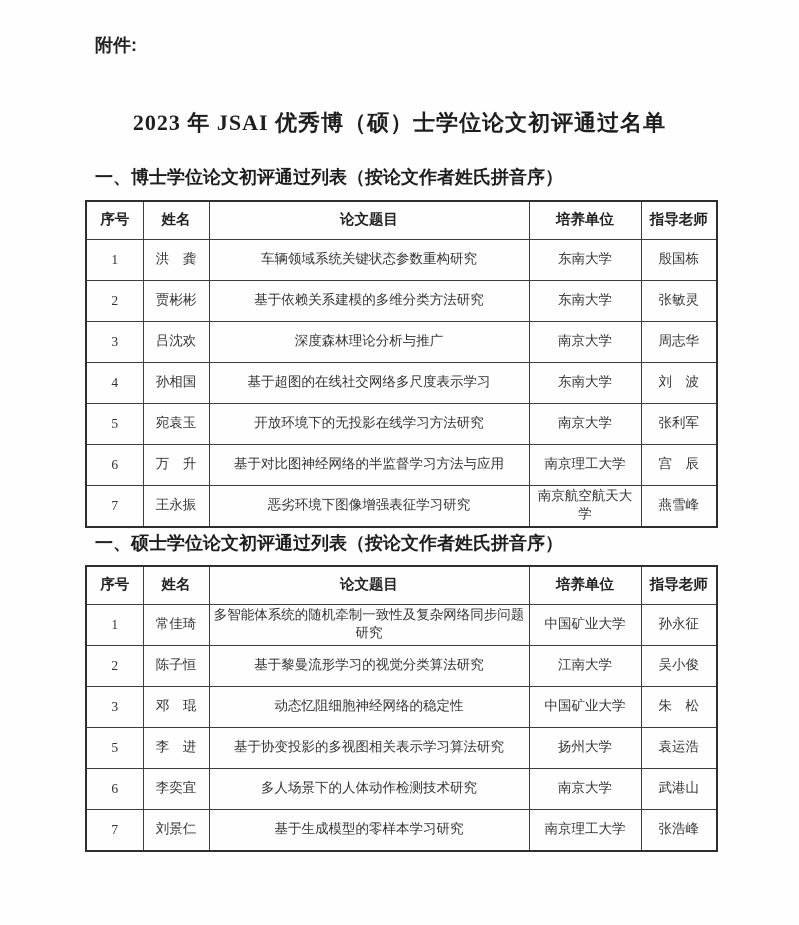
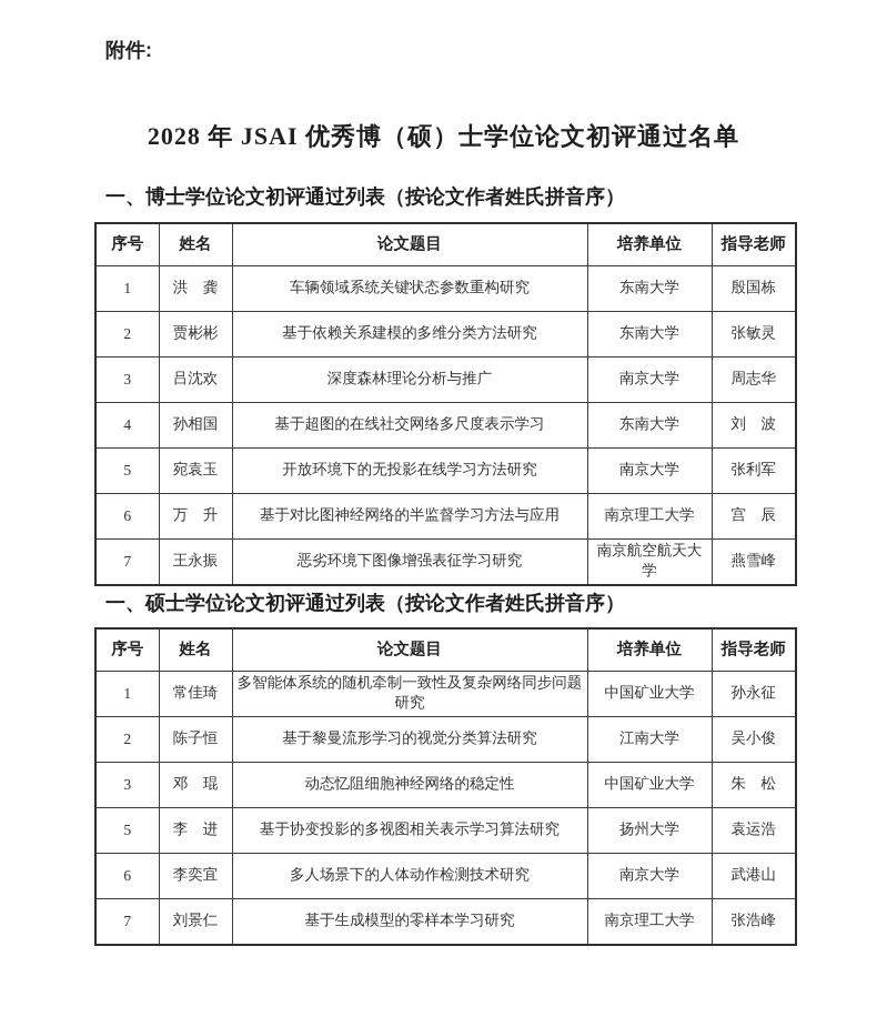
  附件:
- 2023 年 JSAI 优秀博（硕）士学位论文初评通过名单
+ 2028 年 JSAI 优秀博（硕）士学位论文初评通过名单
  一、博士学位论文初评通过列表（按论文作者姓氏拼音序）
  序号	姓名	论文题目	培养单位	指导老师
  1	洪 龚	车辆领域系统关键状态参数重构研究	东南大学	殷国栋
  2	贾彬彬	基于依赖关系建模的多维分类方法研究	东南大学	张敏灵
  3	吕沈欢	深度森林理论分析与推广	南京大学	周志华
  4	孙相国	基于超图的在线社交网络多尺度表示学习	东南大学	刘 波
  5	宛袁玉	开放环境下的无投影在线学习方法研究	南京大学	张利军
  6	万 升	基于对比图神经网络的半监督学习方法与应用	南京理工大学	宫 辰
  7	王永振	恶劣环境下图像增强表征学习研究	南京航空航天大学	燕雪峰
  一、硕士学位论文初评通过列表（按论文作者姓氏拼音序）
  序号	姓名	论文题目	培养单位	指导老师
  1	常佳琦	多智能体系统的随机牵制一致性及复杂网络同步问题研究	中国矿业大学	孙永征
  2	陈子恒	基于黎曼流形学习的视觉分类算法研究	江南大学	吴小俊
  3	邓 琨	动态忆阻细胞神经网络的稳定性	中国矿业大学	朱 松
  5	李 进	基于协变投影的多视图相关表示学习算法研究	扬州大学	袁运浩
  6	李奕宜	多人场景下的人体动作检测技术研究	南京大学	武港山
  7	刘景仁	基于生成模型的零样本学习研究	南京理工大学	张浩峰
